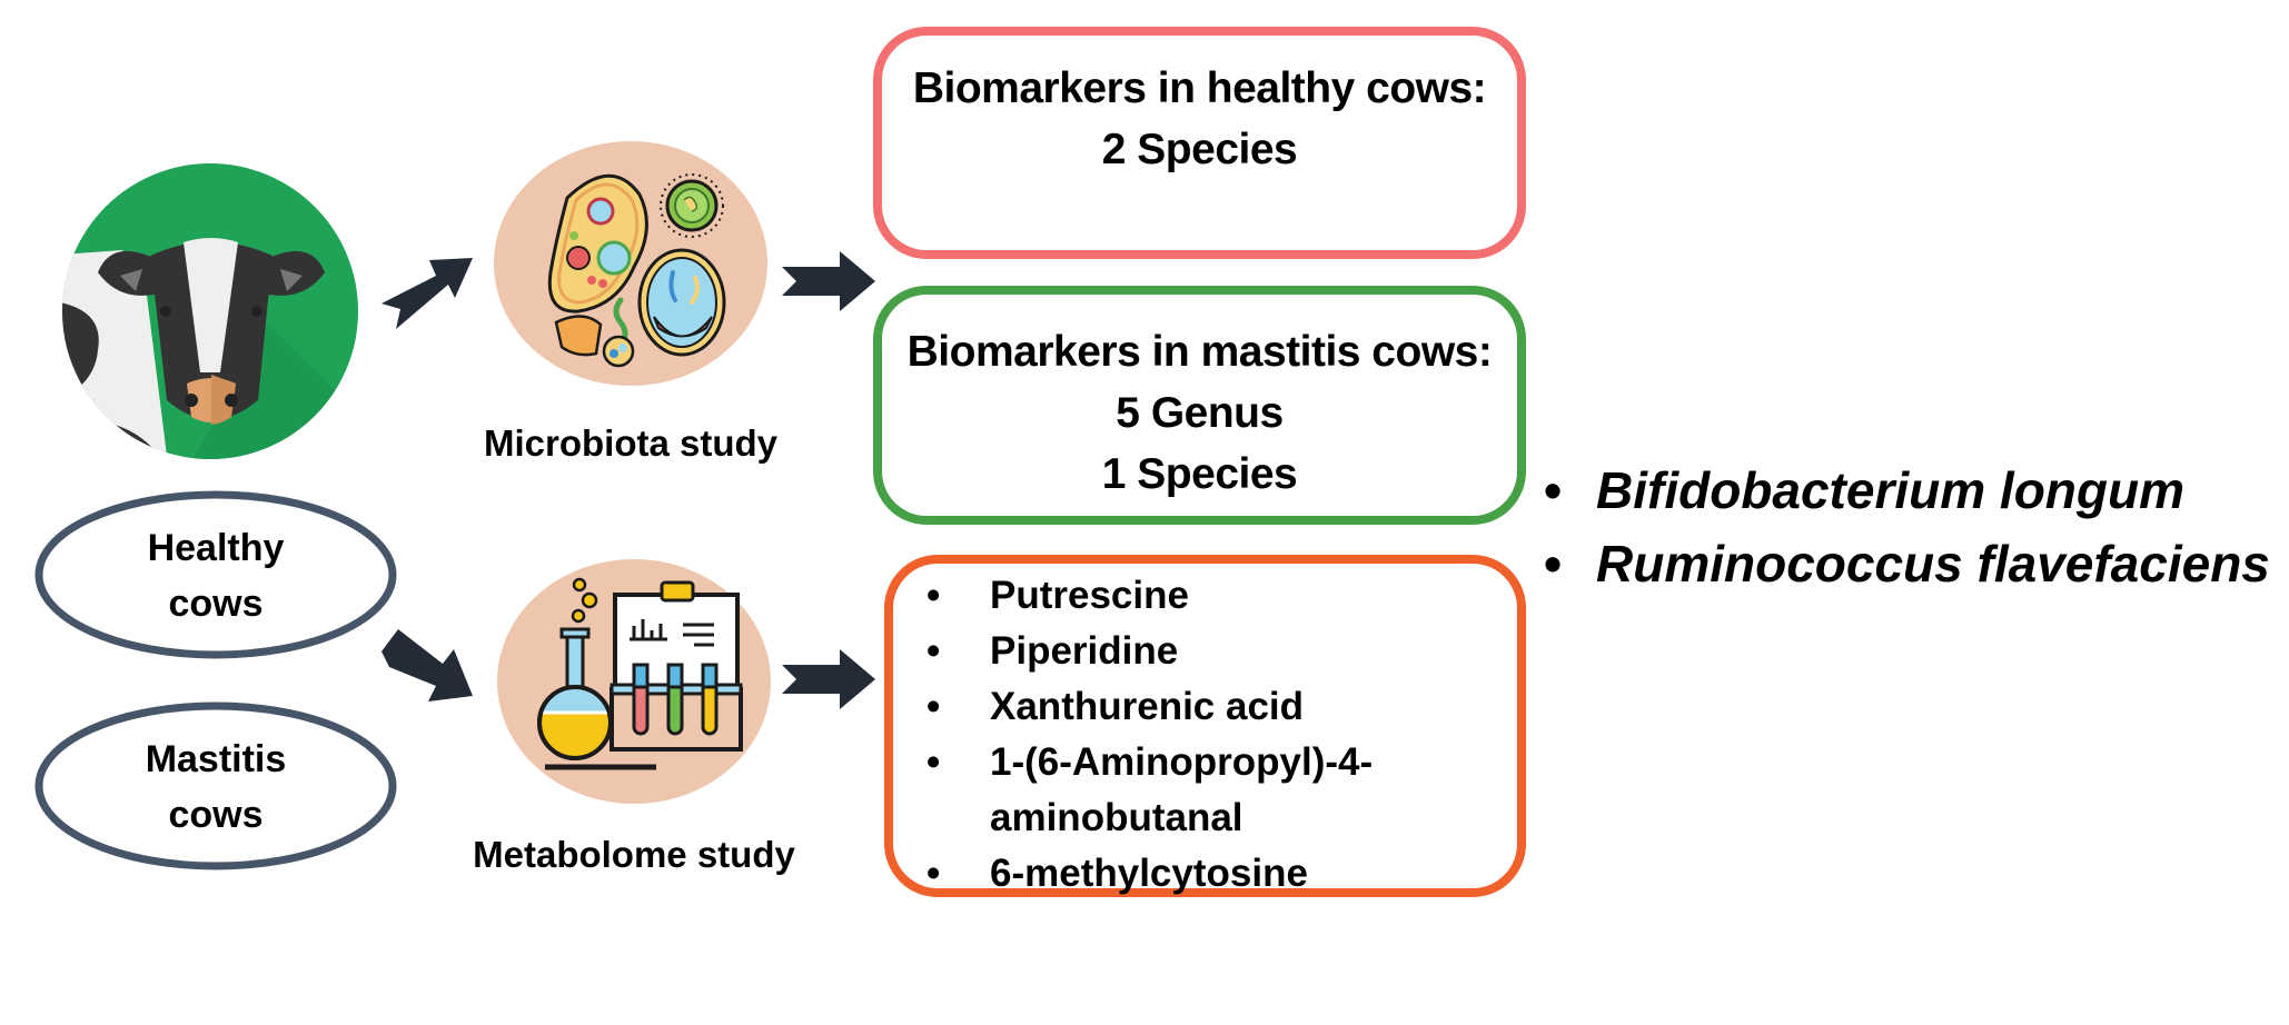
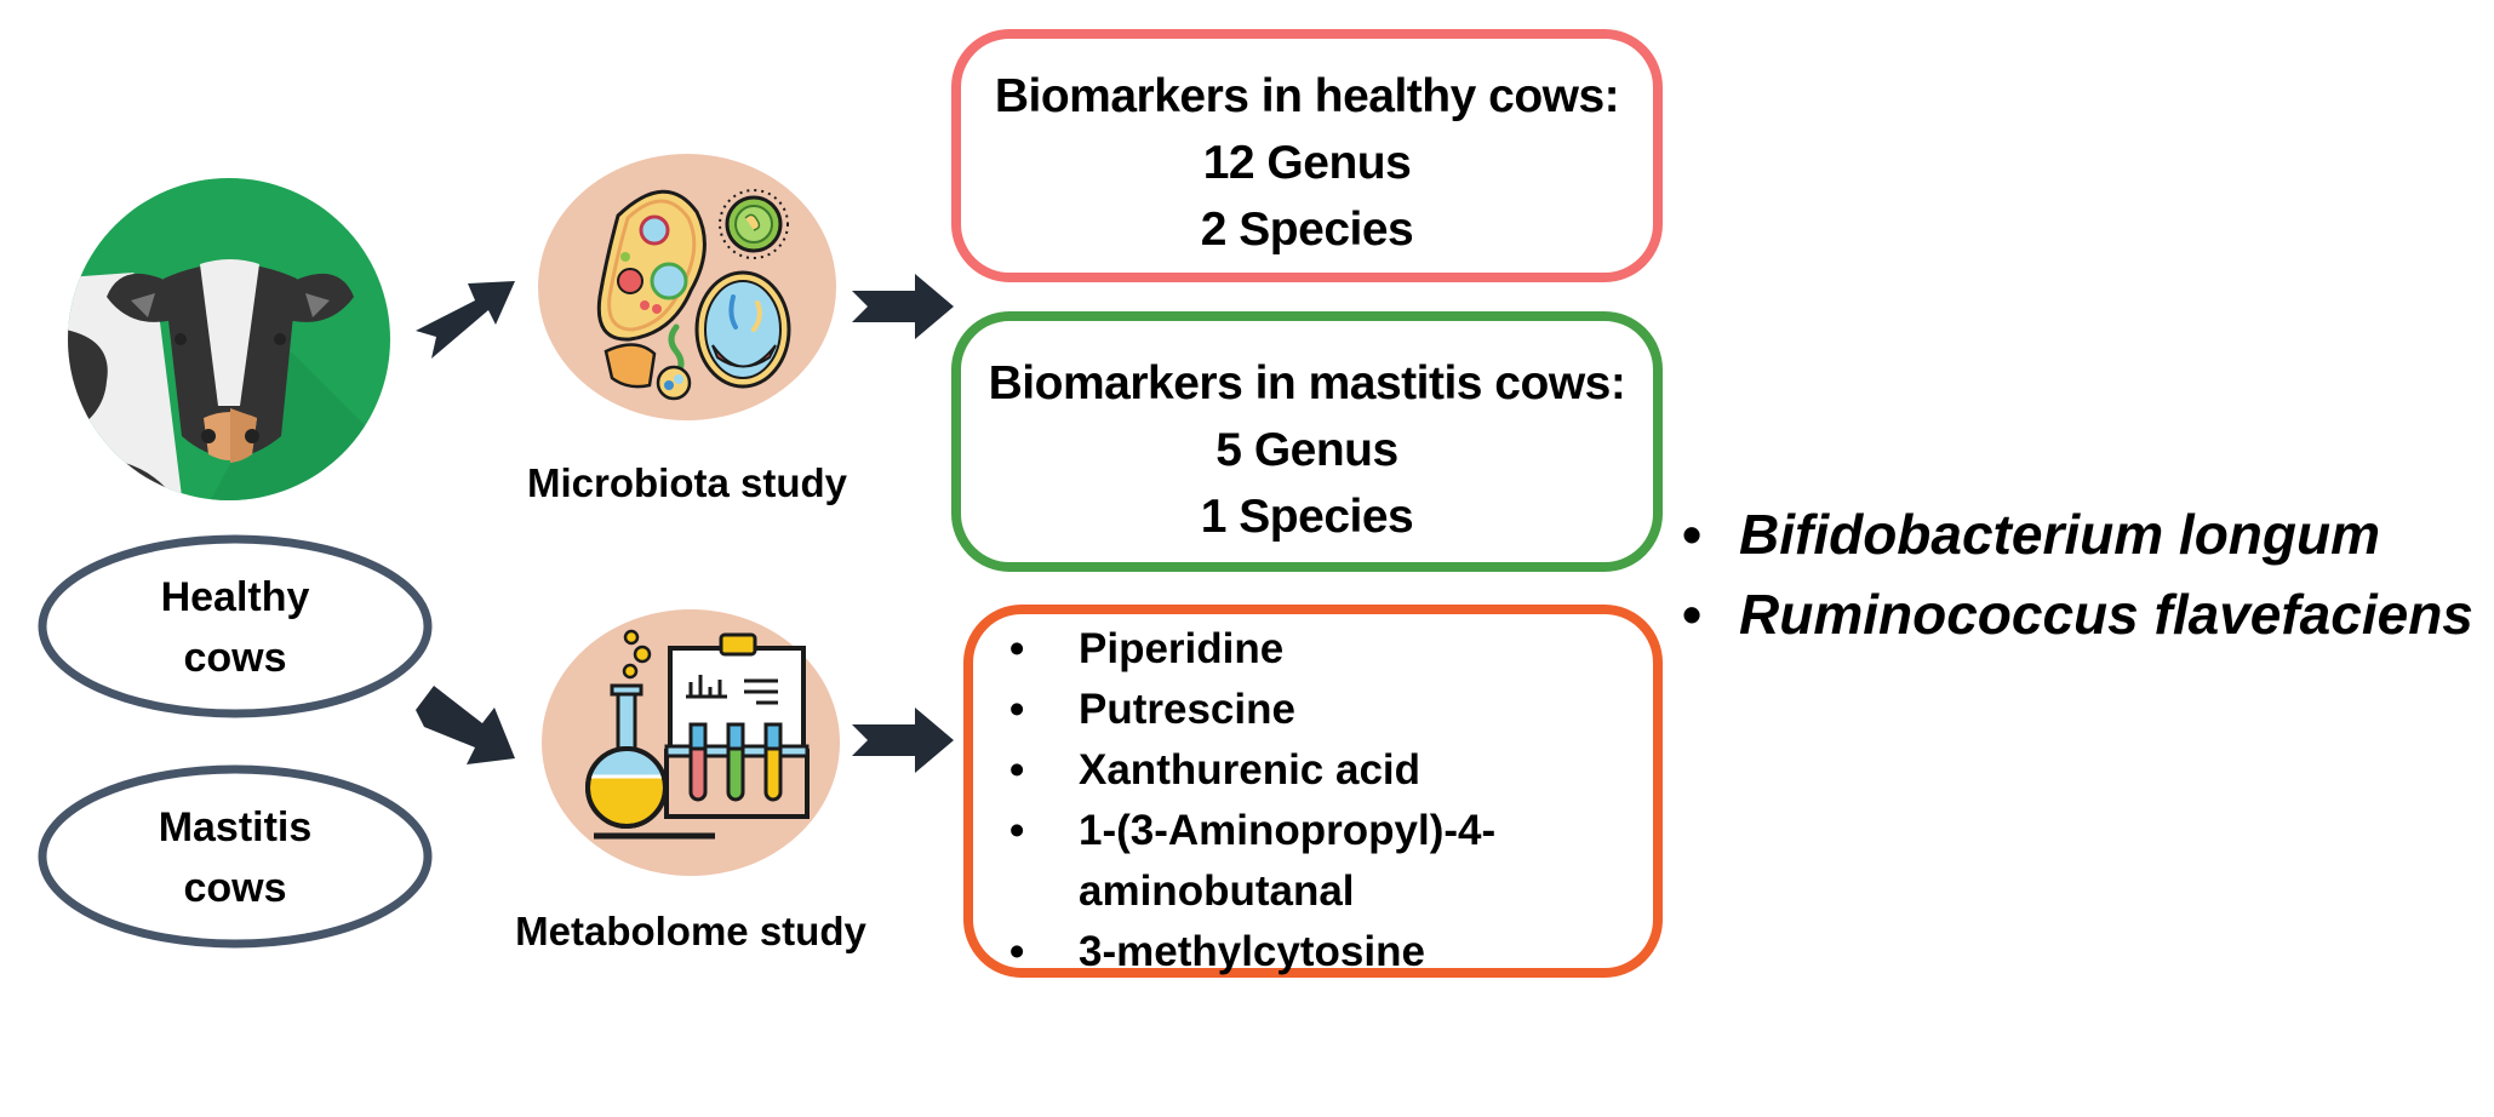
  Microbiota study
  Metabolome study
  Healthy
  cows
  Mastitis
  cows
  Biomarkers in healthy cows:
+ 12 Genus
  2 Species
  Biomarkers in mastitis cows:
  5 Genus
  1 Species
  •
- Putrescine
+ Piperidine
  •
- Piperidine
+ Putrescine
  •
  Xanthurenic acid
  •
- 1-(6-Aminopropyl)-4-
+ 1-(3-Aminopropyl)-4-
  aminobutanal
  •
- 6-methylcytosine
+ 3-methylcytosine
  •
  Bifidobacterium longum
  •
  Ruminococcus flavefaciens
